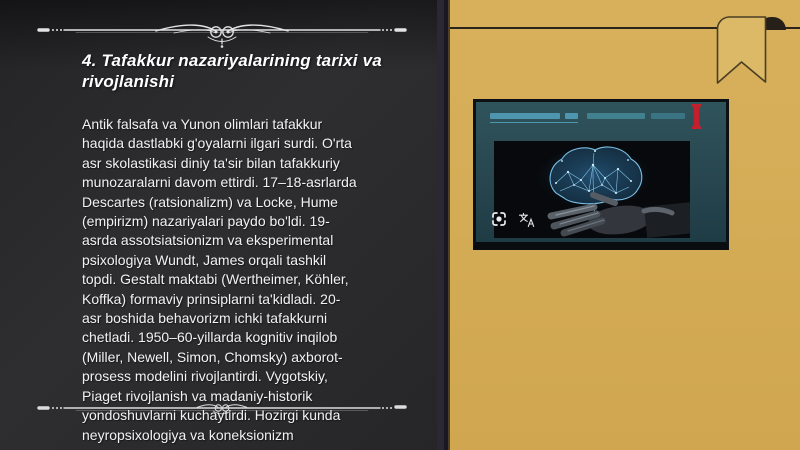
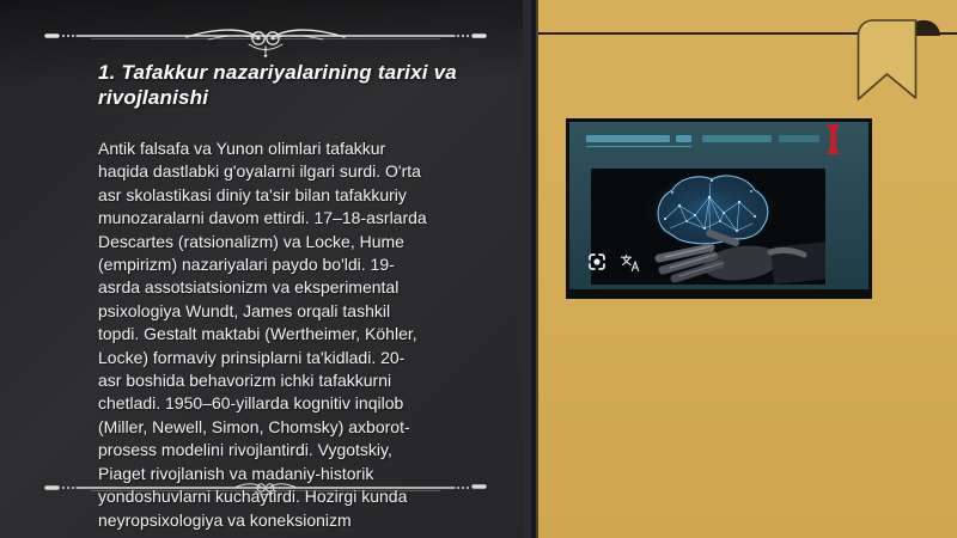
- 4. Tafakkur nazariyalarining tarixi va
+ 1. Tafakkur nazariyalarining tarixi va
  rivojlanishi
  Antik falsafa va Yunon olimlari tafakkur
  haqida dastlabki g'oyalarni ilgari surdi. O'rta
  asr skolastikasi diniy ta'sir bilan tafakkuriy
  munozaralarni davom ettirdi. 17–18-asrlarda
  Descartes (ratsionalizm) va Locke, Hume
  (empirizm) nazariyalari paydo bo'ldi. 19-
  asrda assotsiatsionizm va eksperimental
  psixologiya Wundt, James orqali tashkil
  topdi. Gestalt maktabi (Wertheimer, Köhler,
- Koffka) formaviy prinsiplarni ta'kidladi. 20-
+ Locke) formaviy prinsiplarni ta'kidladi. 20-
  asr boshida behavorizm ichki tafakkurni
  chetladi. 1950–60-yillarda kognitiv inqilob
  (Miller, Newell, Simon, Chomsky) axborot-
  prosess modelini rivojlantirdi. Vygotskiy,
  Piaget rivojlanish va madaniy-historik
  yondoshuvlarni kuchaytirdi. Hozirgi kunda
  neyropsixologiya va koneksionizm
